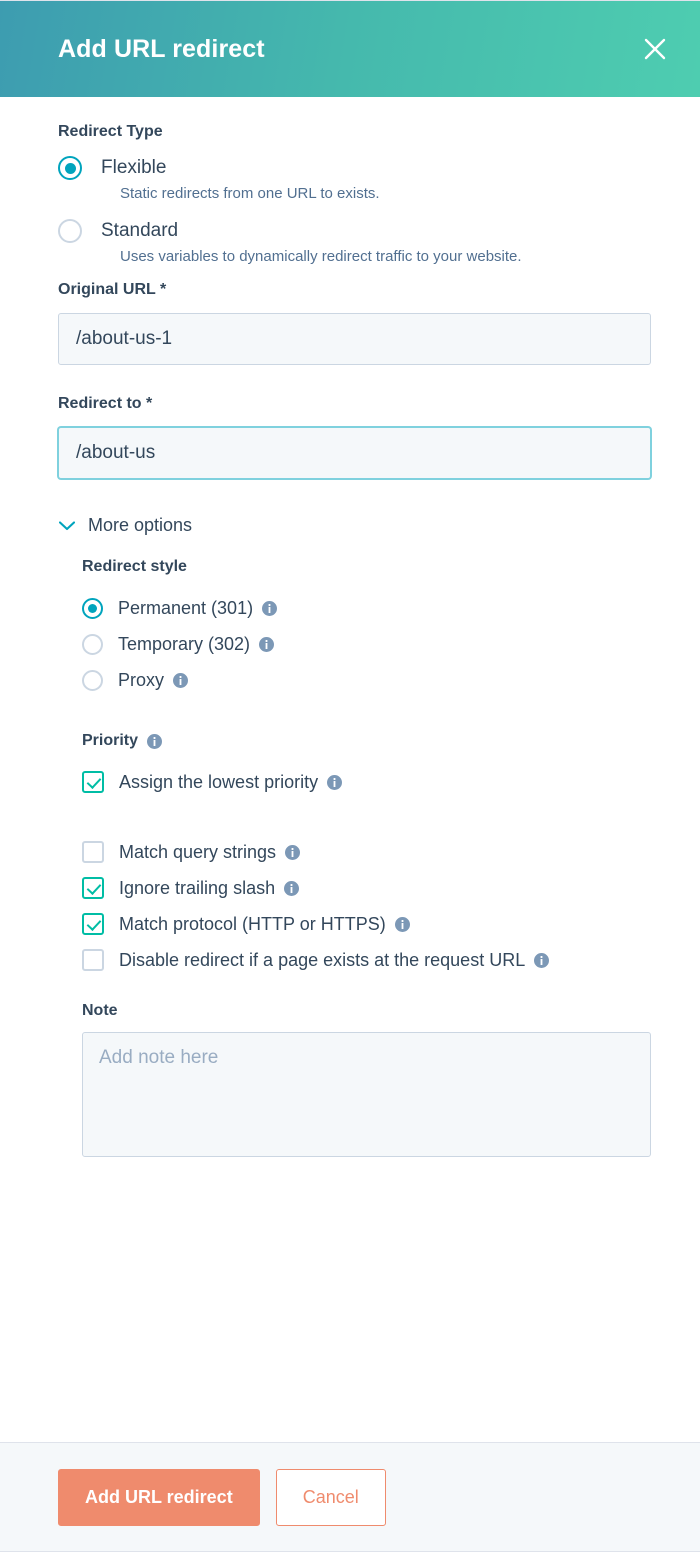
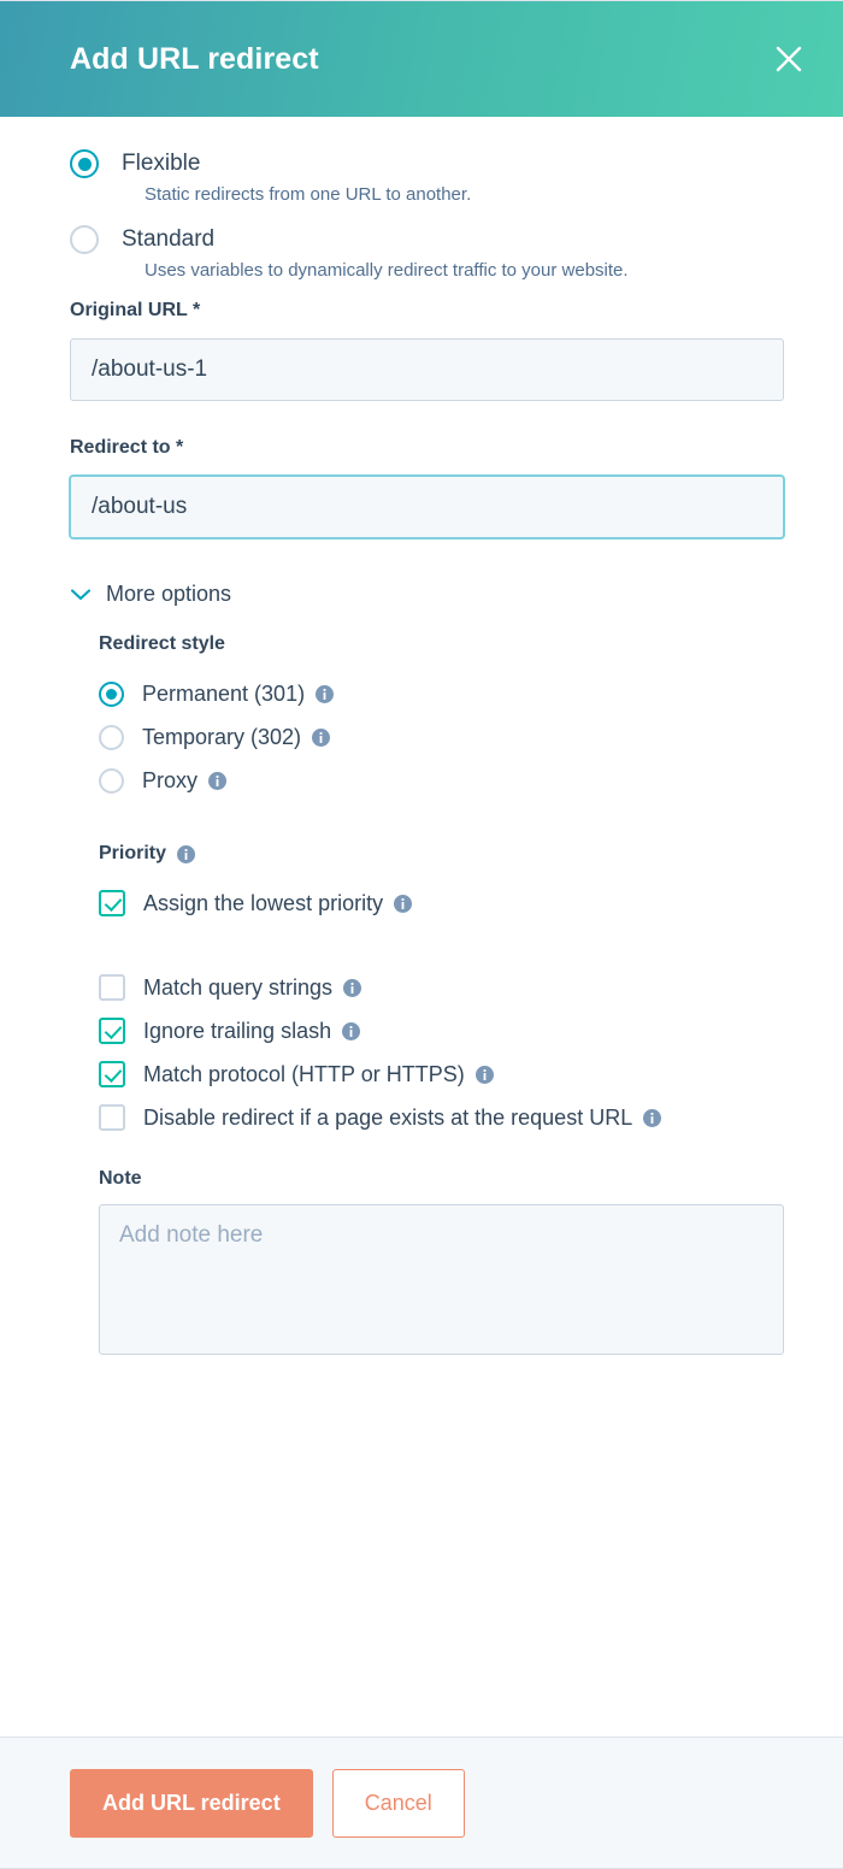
  Add URL redirect
- Redirect Type
  Flexible
- Static redirects from one URL to exists.
+ Static redirects from one URL to another.
  Standard
  Uses variables to dynamically redirect traffic to your website.
  Original URL *
  /about-us-1
  Redirect to *
  /about-us
  More options
  Redirect style
  Permanent (301)
  Temporary (302)
  Proxy
  Priority
  Assign the lowest priority
  Match query strings
  Ignore trailing slash
  Match protocol (HTTP or HTTPS)
  Disable redirect if a page exists at the request URL
  Note
  Add note here
  Add URL redirect
  Cancel
